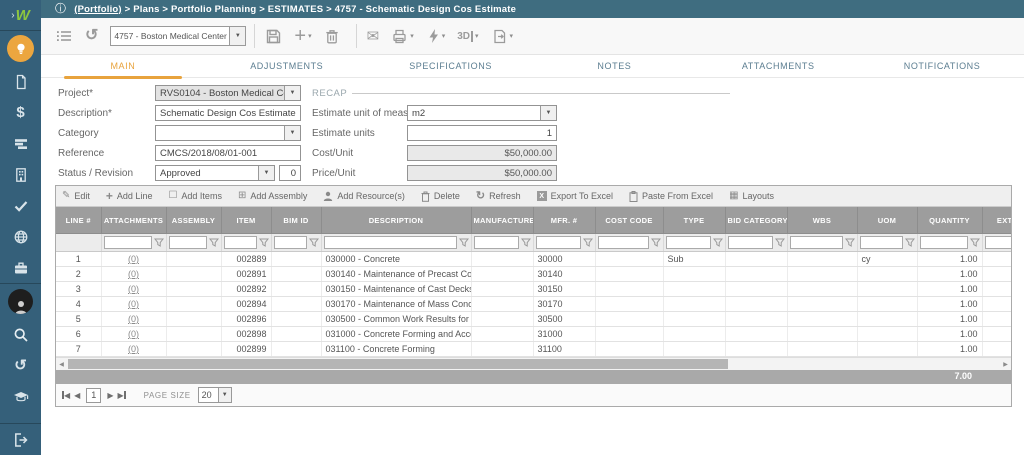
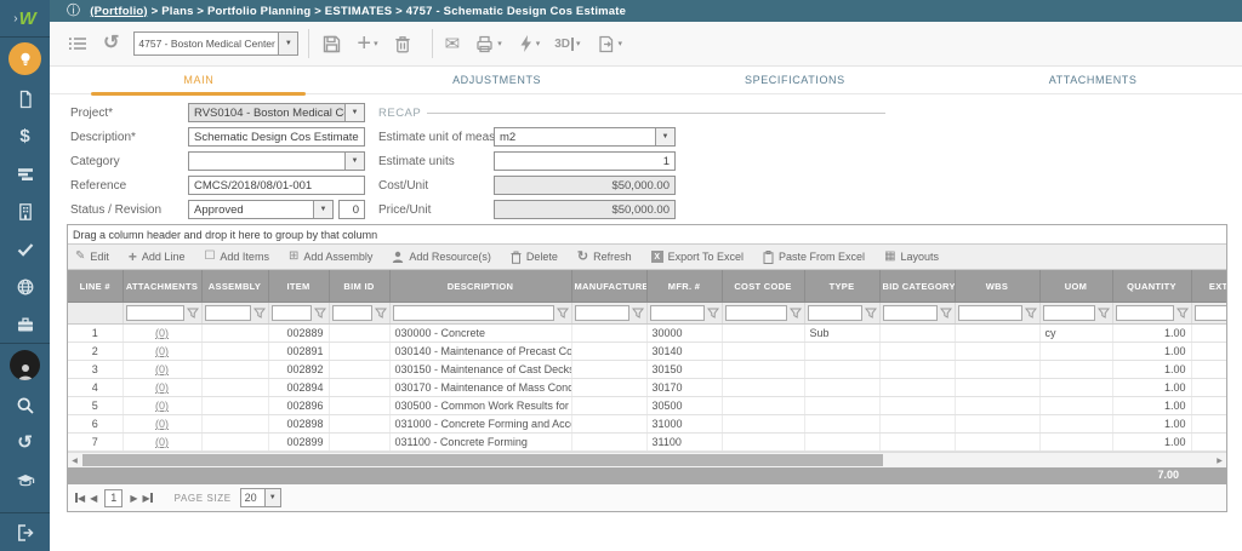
  ›
  W
  $
  ↺
  ⓘ
  (Portfolio) > Plans > Portfolio Planning > ESTIMATES > 4757 - Schematic Design Cos Estimate
  ↺
  4757 - Boston Medical Center
  +
  ✉
  3D
  MAIN
  ADJUSTMENTS
  SPECIFICATIONS
- NOTES
  ATTACHMENTS
- NOTIFICATIONS
  Project*
  RVS0104 - Boston Medical C
  Description*
  Schematic Design Cos Estimate
  Category
  Reference
  CMCS/2018/08/01-001
  Status / Revision
  Approved
  0
  RECAP
  Estimate unit of meas
  m2
  Estimate units
  1
  Cost/Unit
  $50,000.00
  Price/Unit
  $50,000.00
+ Drag a column header and drop it here to group by that column
  ✎
  Edit
  +
  Add Line
  ☐
  Add Items
  ⊞
  Add Assembly
  Add Resource(s)
  Delete
  ↻
  Refresh
  Export To Excel
  Paste From Excel
  ▦
  Layouts
  LINE #	ATTACHMENTS	ASSEMBLY	ITEM	BIM ID	DESCRIPTION	MANUFACTURE	MFR. #	COST CODE	TYPE	BID CATEGORY	WBS	UOM	QUANTITY	EXT
  1	(0)		002889		030000 - Concrete		30000		Sub			cy	1.00
  2	(0)		002891		030140 - Maintenance of Precast Co		30140						1.00
  3	(0)		002892		030150 - Maintenance of Cast Deck		30150						1.00
  4	(0)		002894		030170 - Maintenance of Mass Conc		30170						1.00
  5	(0)		002896		030500 - Common Work Results for		30500						1.00
  6	(0)		002898		031000 - Concrete Forming and Acc		31000						1.00
  7	(0)		002899		031100 - Concrete Forming		31100						1.00
  7.00
  ◀
  ◀
  1
  ▶
  ▶
  PAGE SIZE
  20
